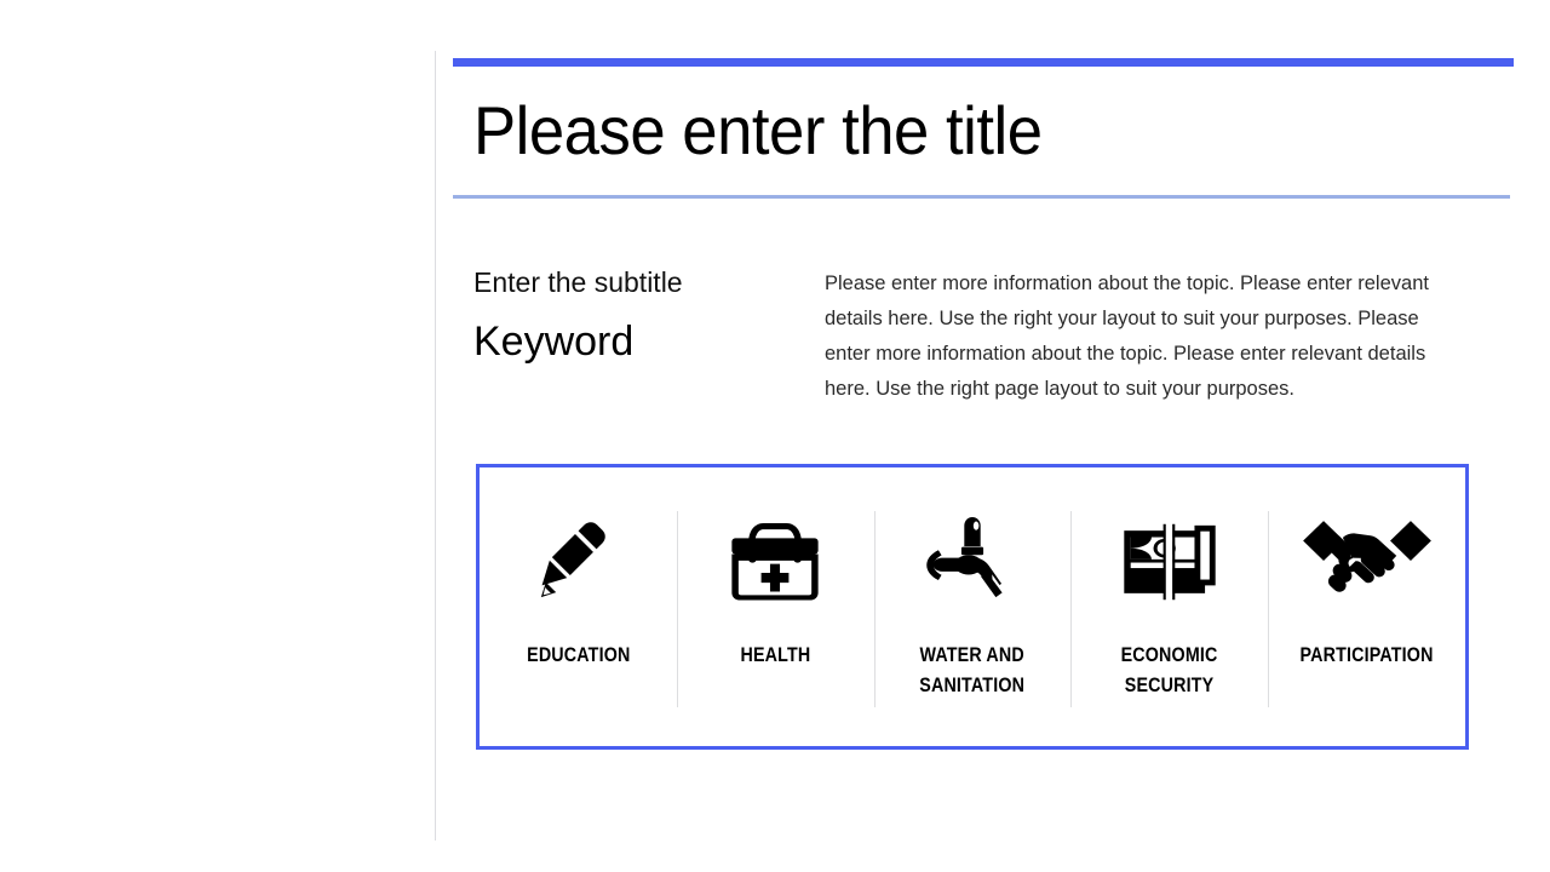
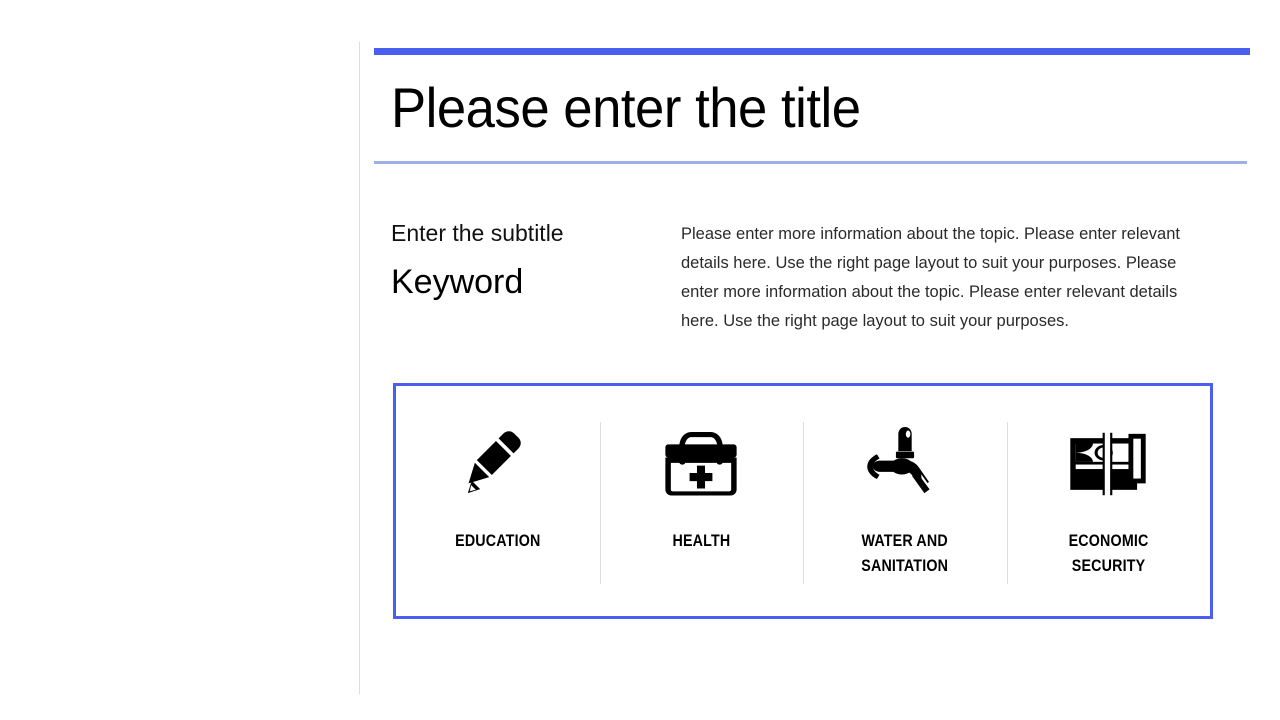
  Please enter the title
  Enter the subtitle
  Keyword
- Please enter more information about the topic. Please enter relevant details here. Use the right your layout to suit your purposes. Please enter more information about the topic. Please enter relevant details here. Use the right page layout to suit your purposes.
+ Please enter more information about the topic. Please enter relevant details here. Use the right page layout to suit your purposes. Please enter more information about the topic. Please enter relevant details here. Use the right page layout to suit your purposes.
  EDUCATION
  HEALTH
  WATER AND
  SANITATION
  ECONOMIC
  SECURITY
- PARTICIPATION
